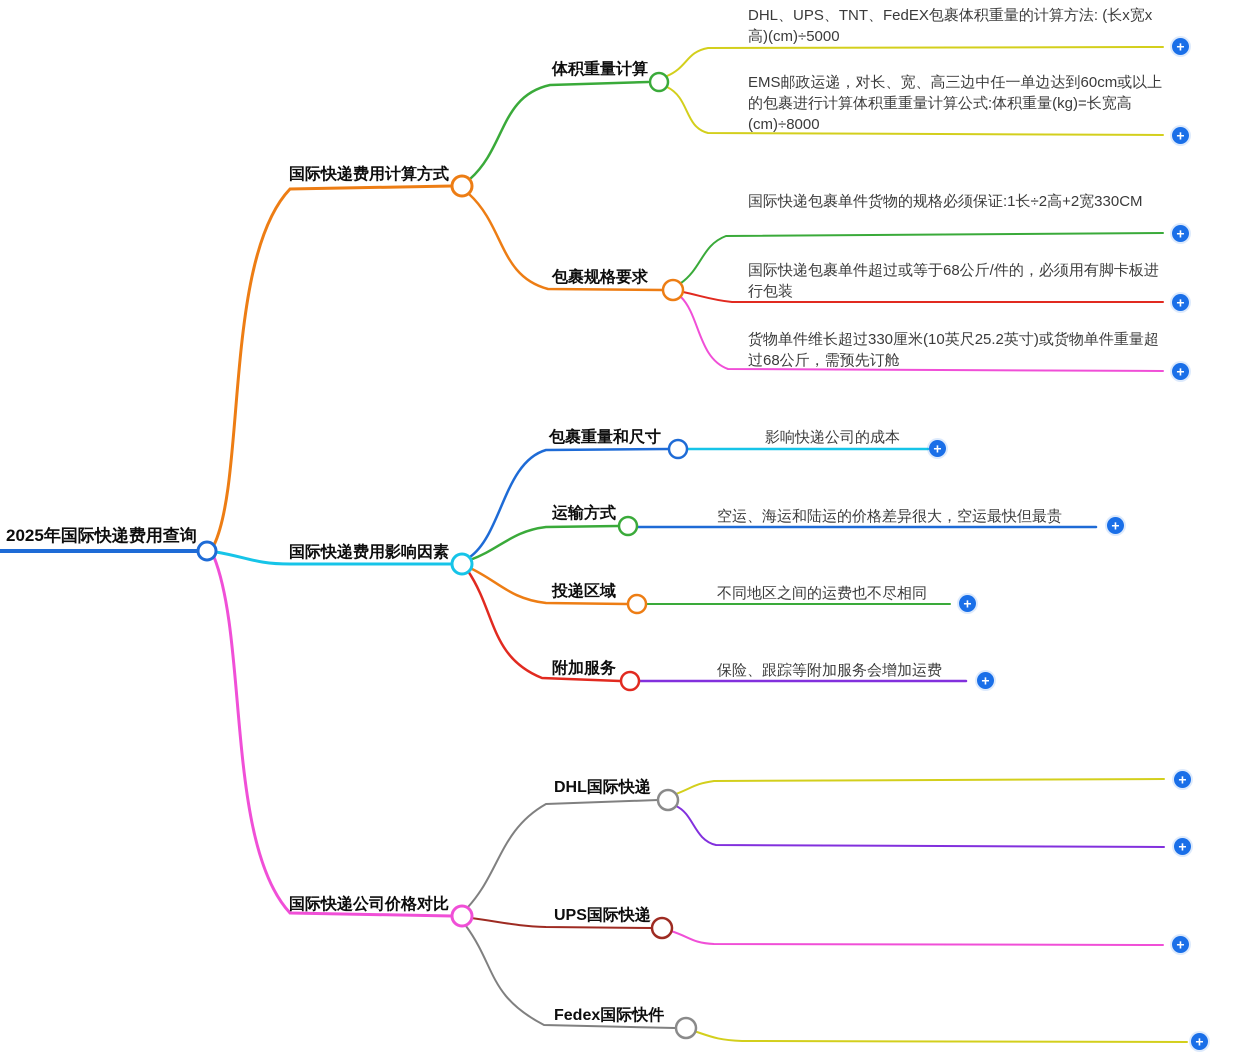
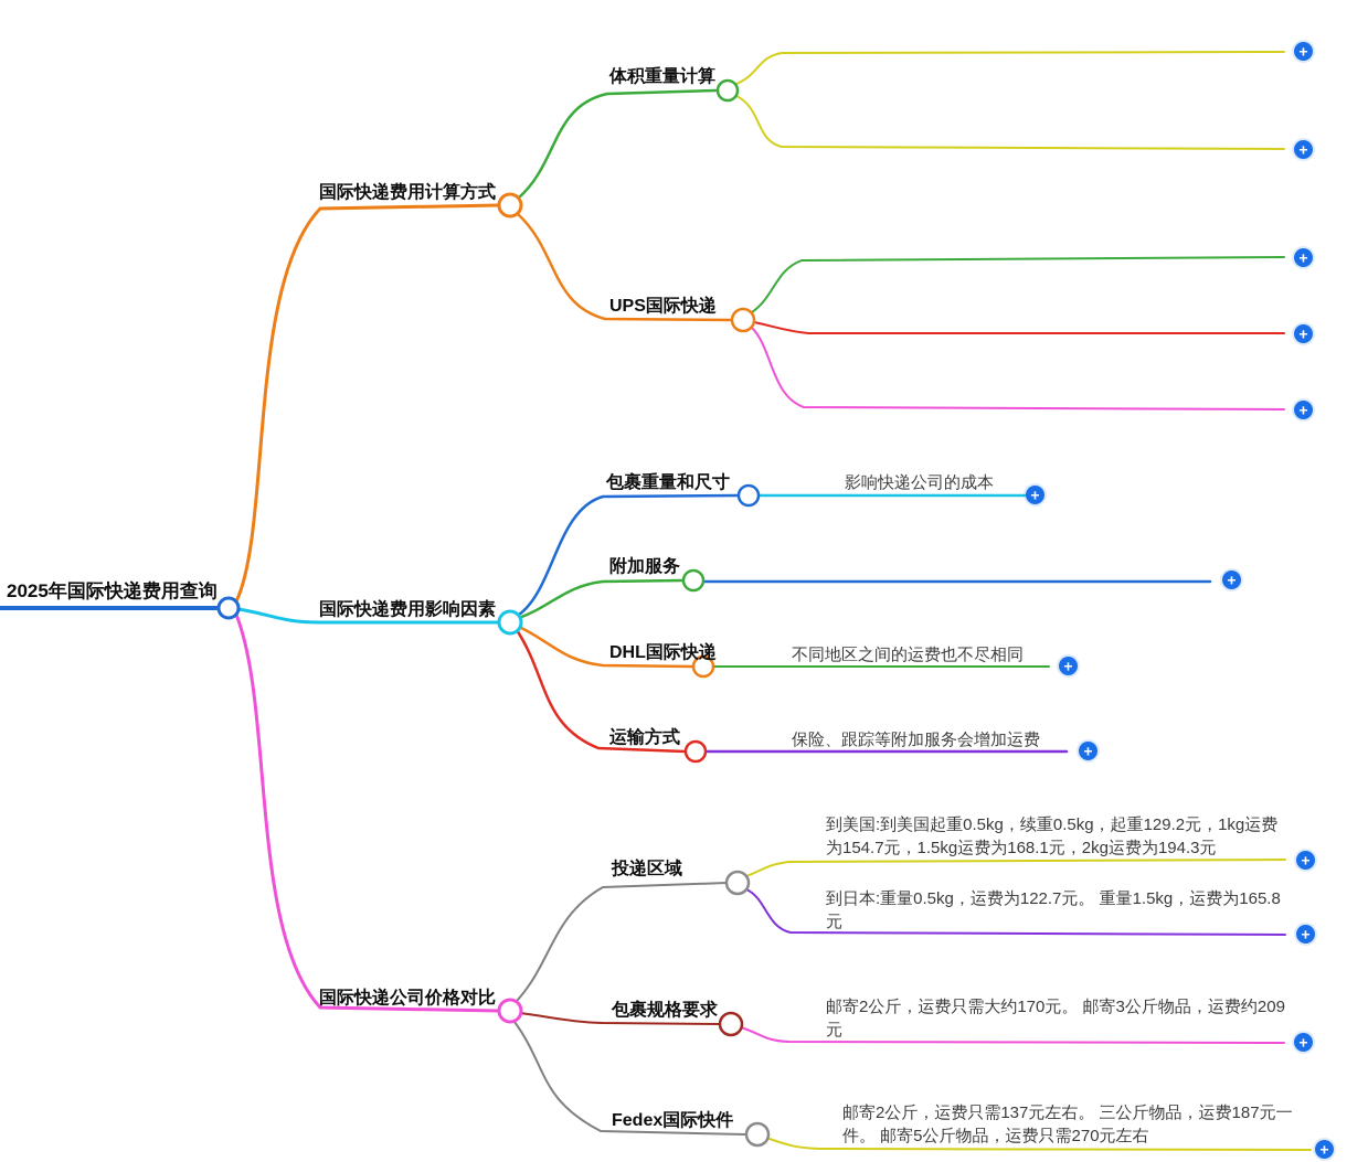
  2025年国际快递费用查询
  国际快递费用计算方式
  国际快递费用影响因素
  国际快递公司价格对比
  体积重量计算
- 包裹规格要求
+ UPS国际快递
  包裹重量和尺寸
- 运输方式
+ 附加服务
- 投递区域
+ DHL国际快递
- 附加服务
+ 运输方式
- DHL国际快递
+ 投递区域
- UPS国际快递
+ 包裹规格要求
  Fedex国际快件
- DHL、UPS、TNT、FedEX包裹体积重量的计算方法: (长x宽x高)(cm)÷5000
- EMS邮政运递，对长、宽、高三边中任一单边达到60cm或以上的包裹进行计算体积重重量计算公式:体积重量(kg)=长宽高(cm)÷8000
- 国际快递包裹单件货物的规格必须保证:1长÷2高+2宽330CM
- 国际快递包裹单件超过或等于68公斤/件的，必须用有脚卡板进行包装
- 货物单件维长超过330厘米(10英尺25.2英寸)或货物单件重量超过68公斤，需预先订舱
  影响快递公司的成本
- 空运、海运和陆运的价格差异很大，空运最快但最贵
  不同地区之间的运费也不尽相同
  保险、跟踪等附加服务会增加运费
+ 到美国:到美国起重0.5kg，续重0.5kg，起重129.2元，1kg运费为154.7元，1.5kg运费为168.1元，2kg运费为194.3元
+ 到日本:重量0.5kg，运费为122.7元。 重量1.5kg，运费为165.8元
+ 邮寄2公斤，运费只需大约170元。 邮寄3公斤物品，运费约209元
+ 邮寄2公斤，运费只需137元左右。 三公斤物品，运费187元一件。 邮寄5公斤物品，运费只需270元左右
  +
  +
  +
  +
  +
  +
  +
  +
  +
  +
  +
  +
  +
